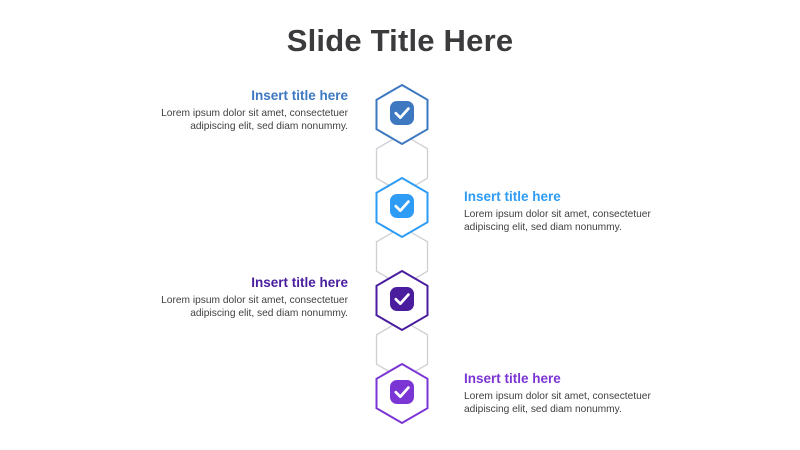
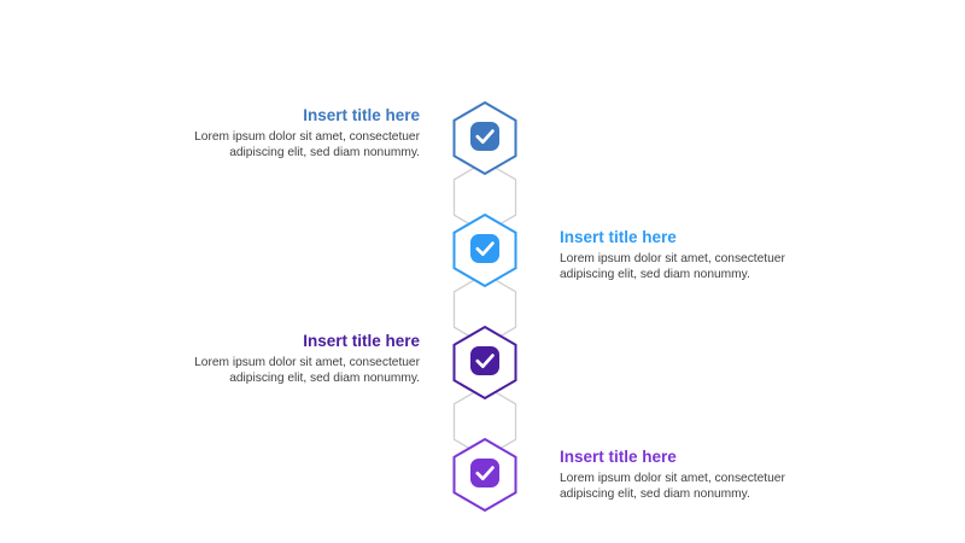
- Slide Title Here
  Insert title here
  Lorem ipsum dolor sit amet, consectetuer adipiscing elit, sed diam nonummy.
  Insert title here
  Lorem ipsum dolor sit amet, consectetuer adipiscing elit, sed diam nonummy.
  Insert title here
  Lorem ipsum dolor sit amet, consectetuer adipiscing elit, sed diam nonummy.
  Insert title here
  Lorem ipsum dolor sit amet, consectetuer adipiscing elit, sed diam nonummy.
